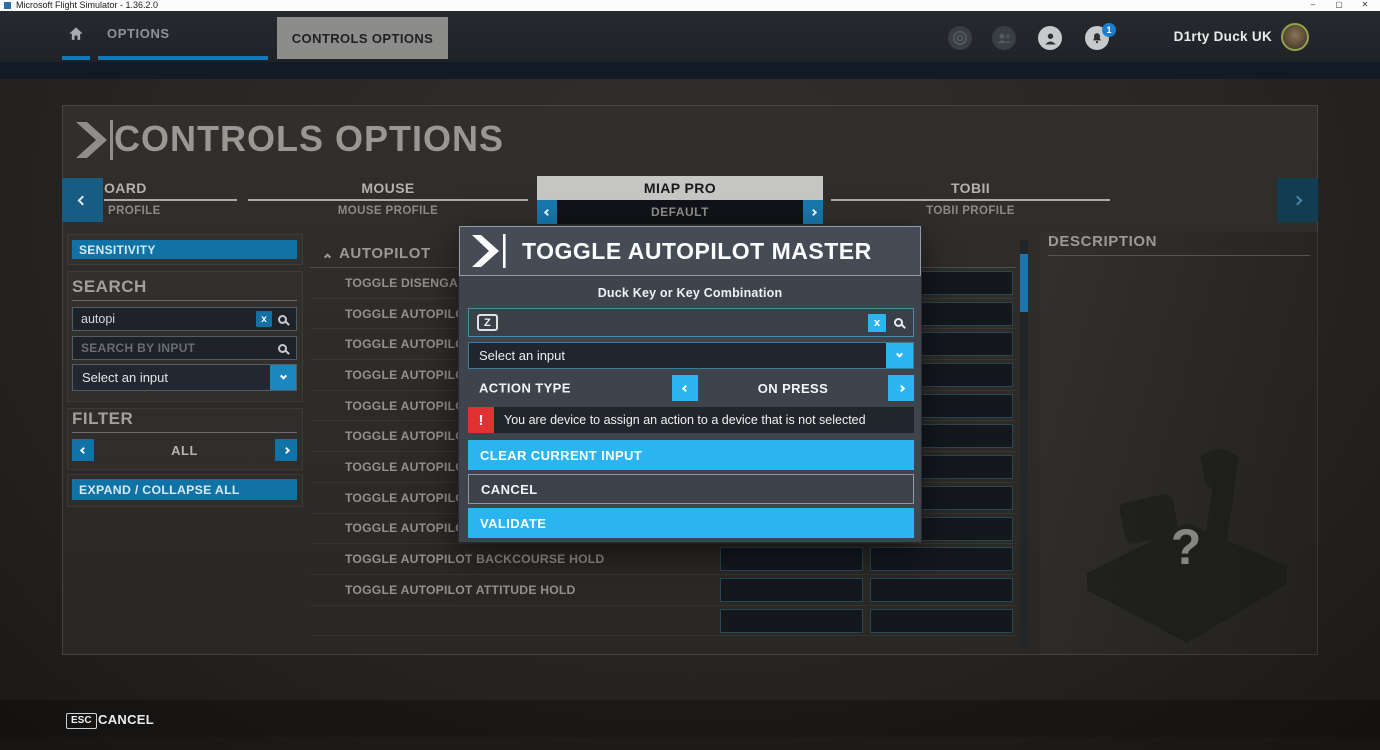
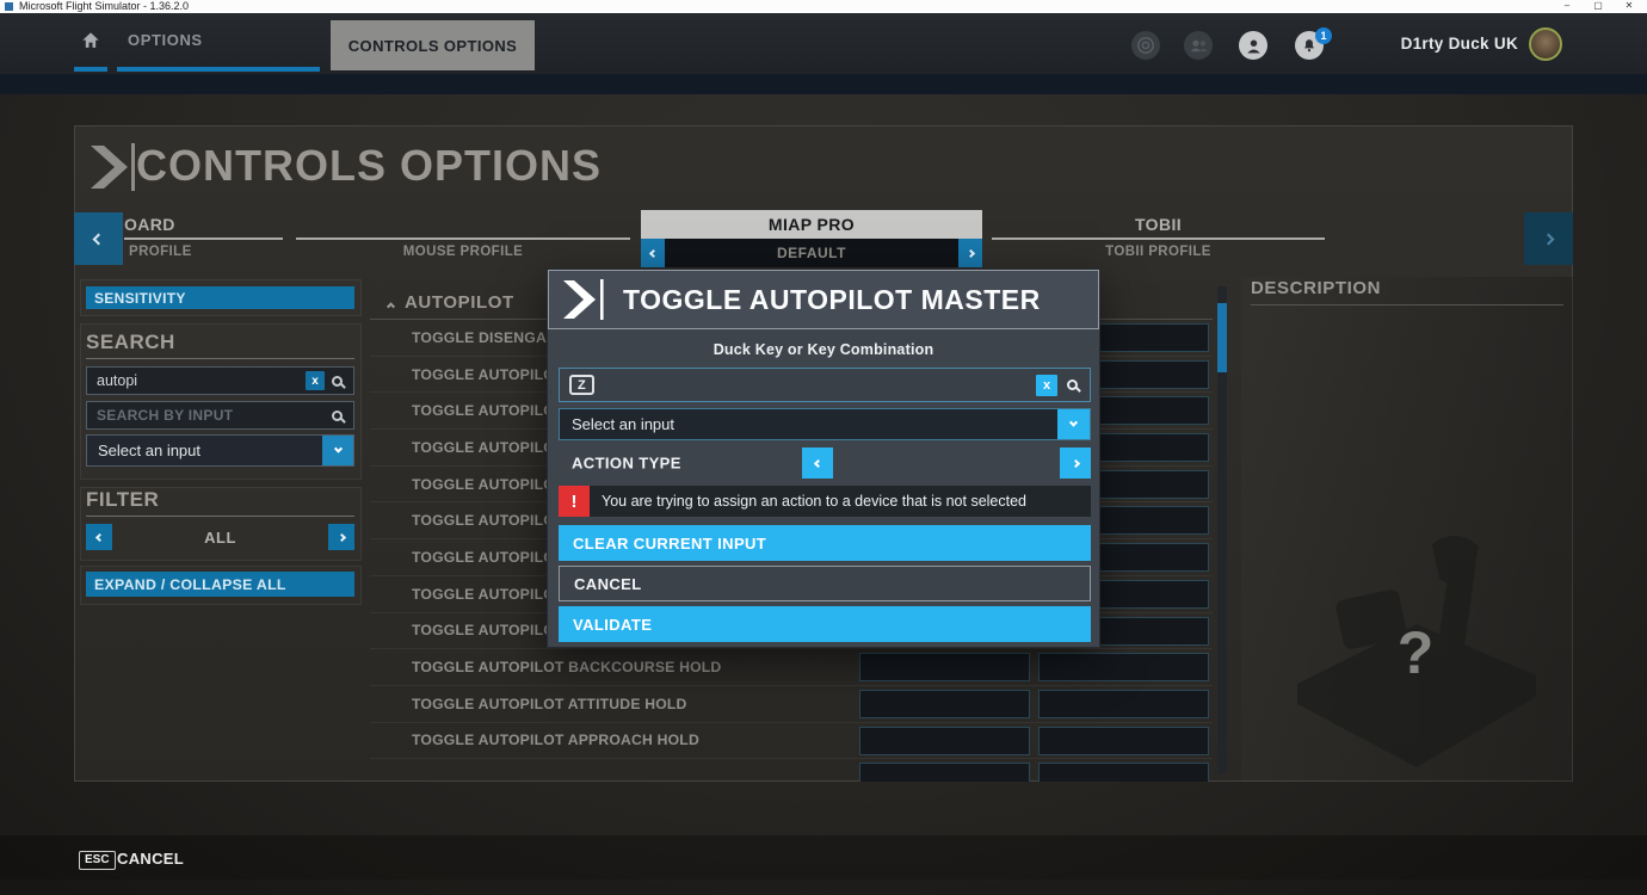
  Microsoft Flight Simulator - 1.36.2.0
  –
  ▢
  ✕
  OPTIONS
  CONTROLS OPTIONS
  1
  D1rty Duck UK
  CONTROLS OPTIONS
  OARD
  PROFILE
- MOUSE
  MOUSE PROFILE
  MIAP PRO
  DEFAULT
  TOBII
  TOBII PROFILE
  SENSITIVITY
  SEARCH
  autopi
  x
  SEARCH BY INPUT
  Select an input
  FILTER
  ALL
  EXPAND / COLLAPSE ALL
  AUTOPILOT
  TOGGLE DISENGA
  TOGGLE AUTOPIL
  TOGGLE AUTOPIL
  TOGGLE AUTOPIL
  TOGGLE AUTOPIL
  TOGGLE AUTOPIL
  TOGGLE AUTOPIL
  TOGGLE AUTOPIL
  TOGGLE AUTOPIL
  TOGGLE AUTOPILOT BACKCOURSE HOLD
  TOGGLE AUTOPILOT ATTITUDE HOLD
+ TOGGLE AUTOPILOT APPROACH HOLD
  DESCRIPTION
  ?
  TOGGLE AUTOPILOT MASTER
  Duck Key or Key Combination
  Z
  x
  Select an input
  ACTION TYPE
- ON PRESS
  !
- You are device to assign an action to a device that is not selected
+ You are trying to assign an action to a device that is not selected
  CLEAR CURRENT INPUT
  CANCEL
  VALIDATE
  ESC
  CANCEL
